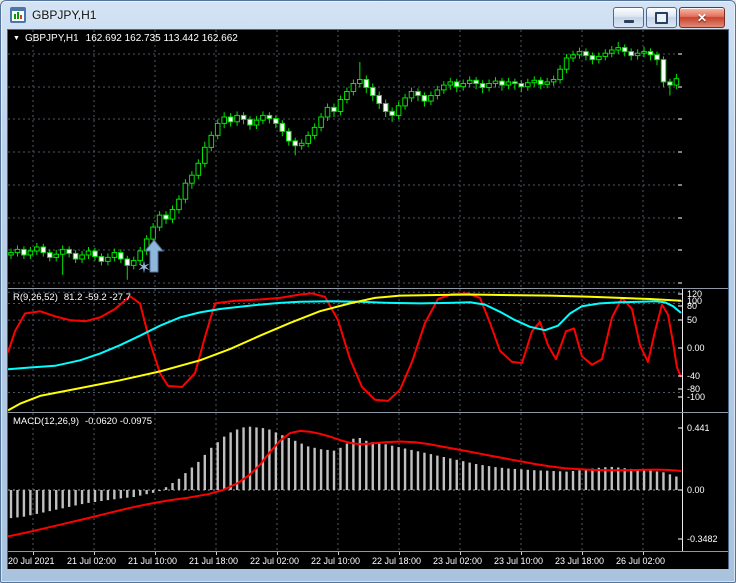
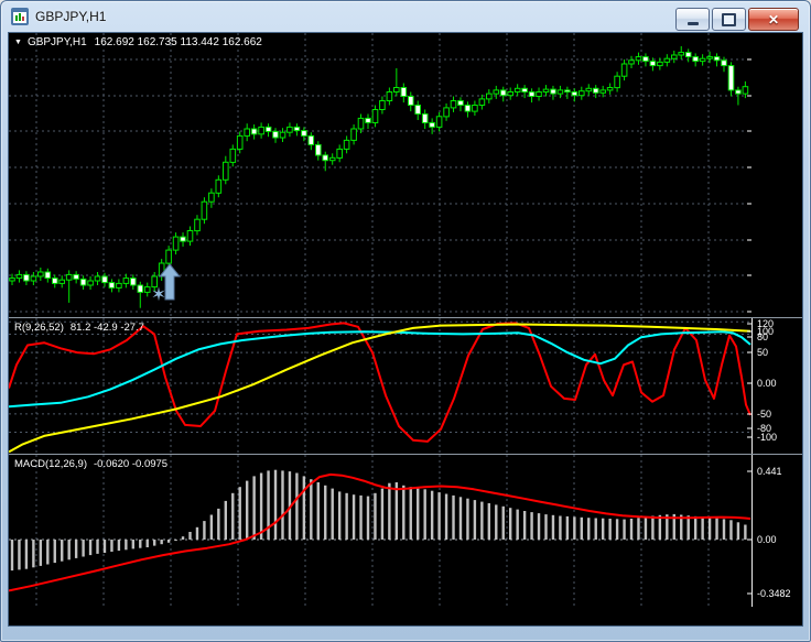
  GBPJPY,H1
  ✕
  ✶
  GBPJPY,H1
  162.692 162.735 113.442 162.662
  R(9,26,52)
- 81.2 -59.2 -27.7
+ 81.2 -42.9 -27.7
  120
  100
  80
  50
  0.00
- -40
+ -50
  -80
  -100
  MACD(12,26,9)
  -0.0620 -0.0975
  0.441
  0.00
  -0.3482
- 20 Jul 2021
- 21 Jul 02:00
- 21 Jul 10:00
- 21 Jul 18:00
- 22 Jul 02:00
- 22 Jul 10:00
- 22 Jul 18:00
- 23 Jul 02:00
- 23 Jul 10:00
- 23 Jul 18:00
- 26 Jul 02:00
